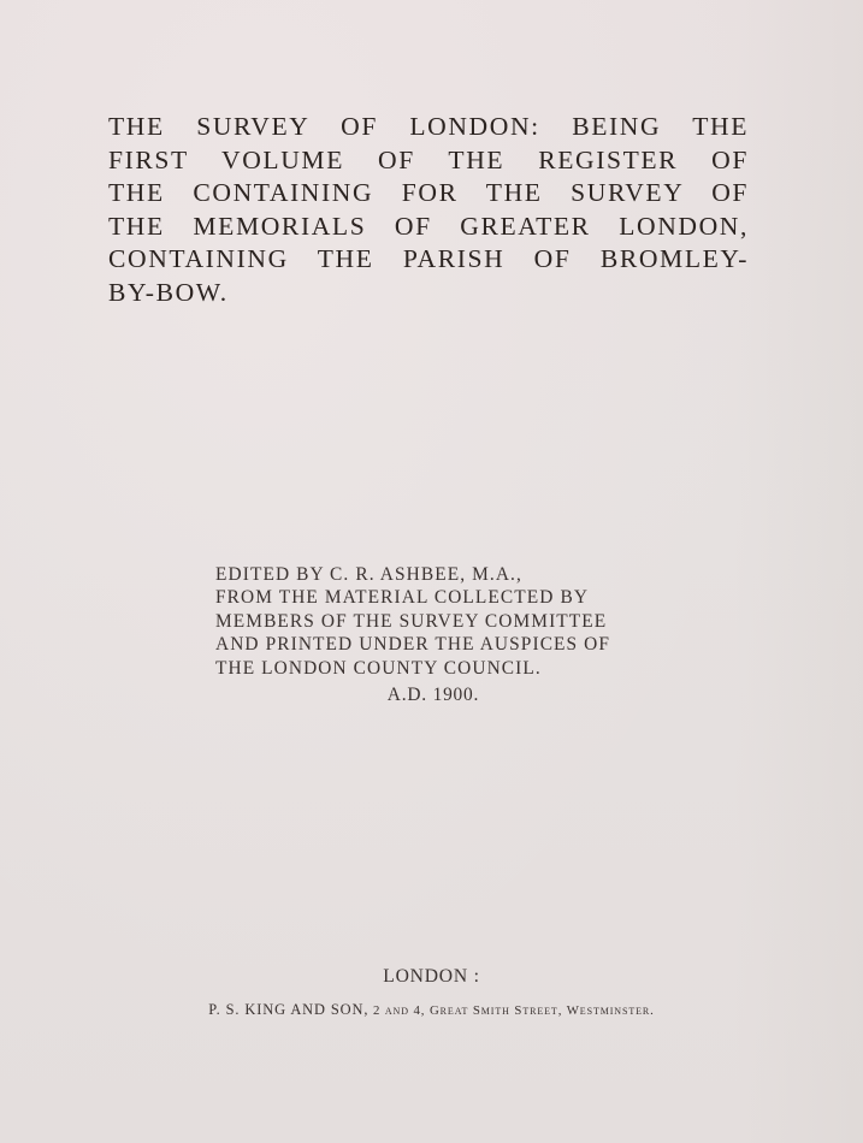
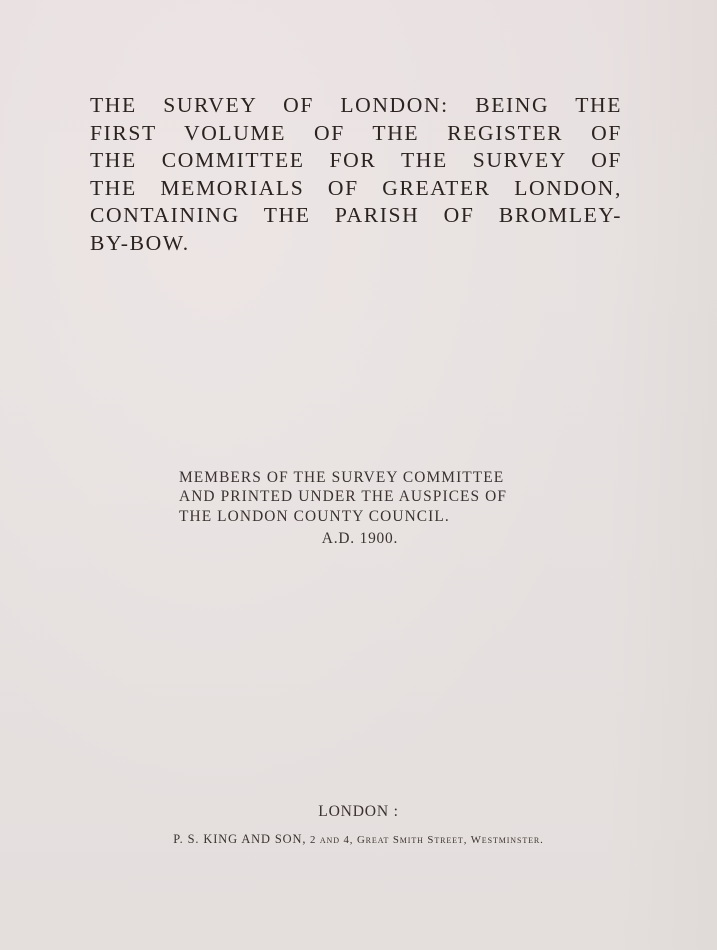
  THE SURVEY OF LONDON: BEING THE
  FIRST VOLUME OF THE REGISTER OF
- THE CONTAINING FOR THE SURVEY OF
+ THE COMMITTEE FOR THE SURVEY OF
  THE MEMORIALS OF GREATER LONDON,
  CONTAINING THE PARISH OF BROMLEY-
  BY-BOW.
- EDITED BY C. R. ASHBEE, M.A.,
- FROM THE MATERIAL COLLECTED BY
  MEMBERS OF THE SURVEY COMMITTEE
  AND PRINTED UNDER THE AUSPICES OF
  THE LONDON COUNTY COUNCIL.
  A.D. 1900.
  LONDON :
  P. S. KING AND SON, 2 and 4, Great Smith Street, Westminster.
